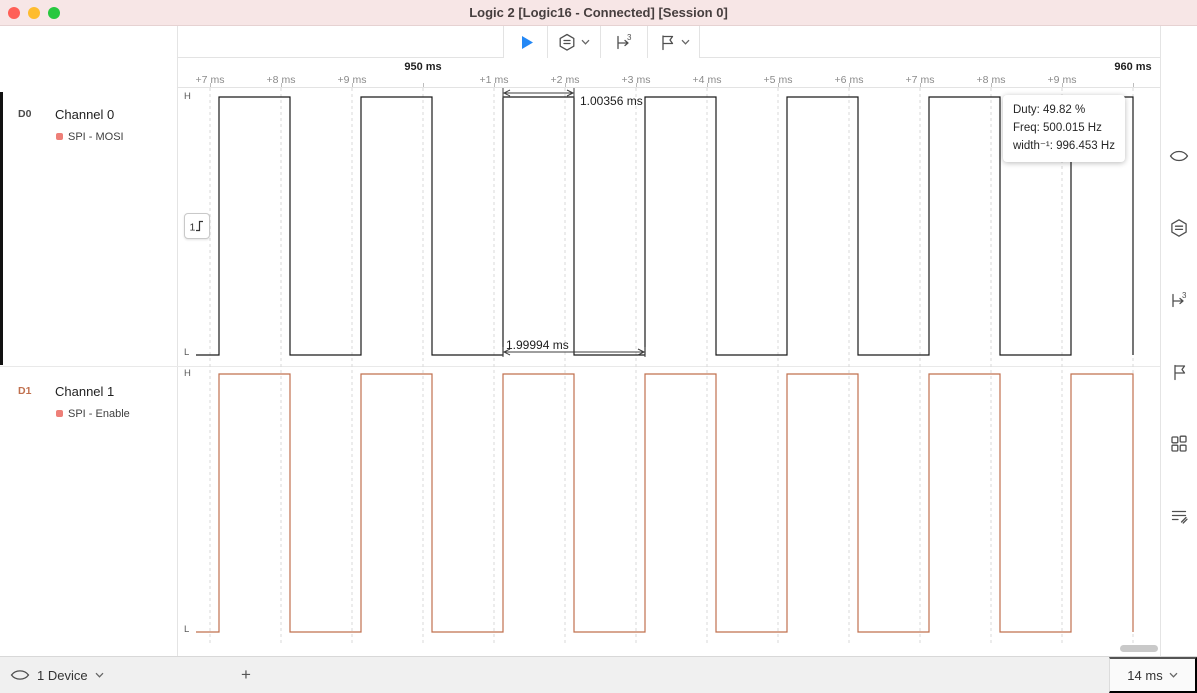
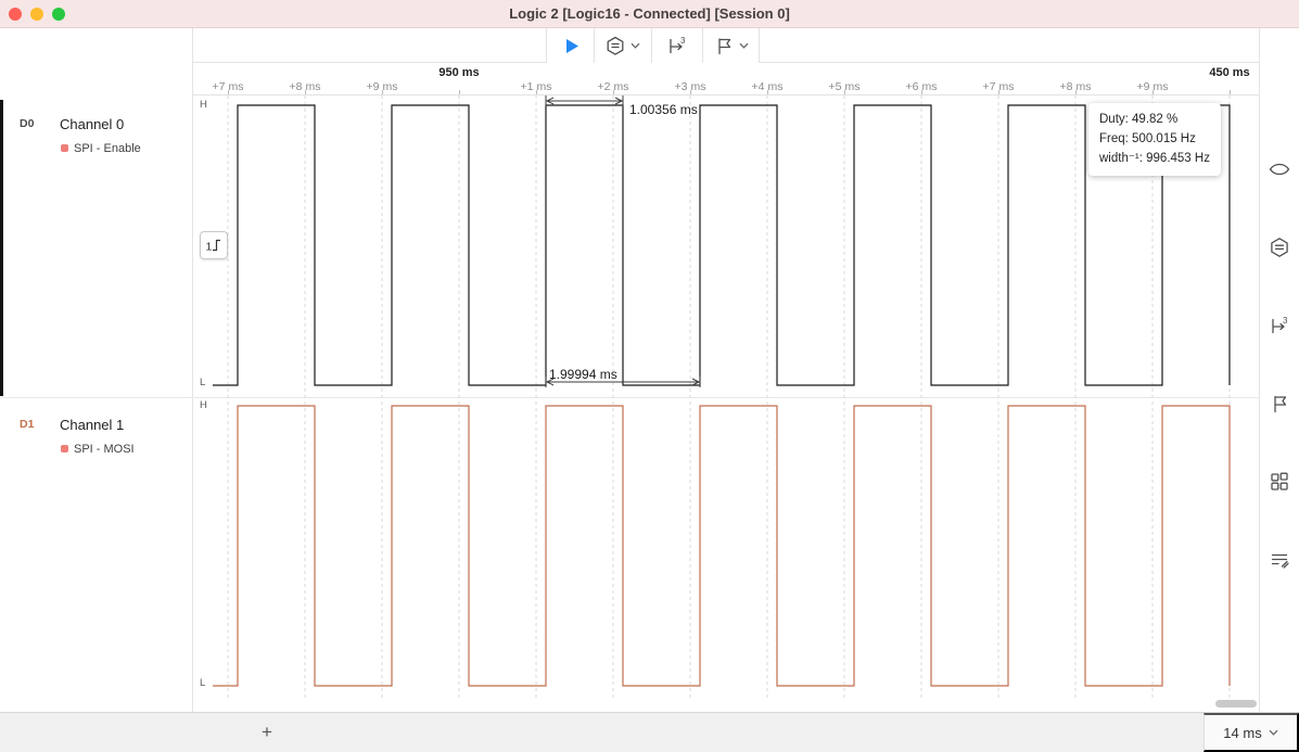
  Logic 2 [Logic16 - Connected] [Session 0]
  3
  D0
  Channel 0
- SPI - MOSI
+ SPI - Enable
  D1
  Channel 1
- SPI - Enable
+ SPI - MOSI
  950 ms
- 960 ms
+ 450 ms
  +7 ms
  +8 ms
  +9 ms
  +1 ms
  +2 ms
  +3 ms
  +4 ms
  +5 ms
  +6 ms
  +7 ms
  +8 ms
  +9 ms
  H
  L
  H
  L
  1
  1.00356 ms
  1.99994 ms
  Duty: 49.82 %
  Freq: 500.015 Hz
  width⁻¹: 996.453 Hz
  3
- 1 Device
  +
  14 ms
